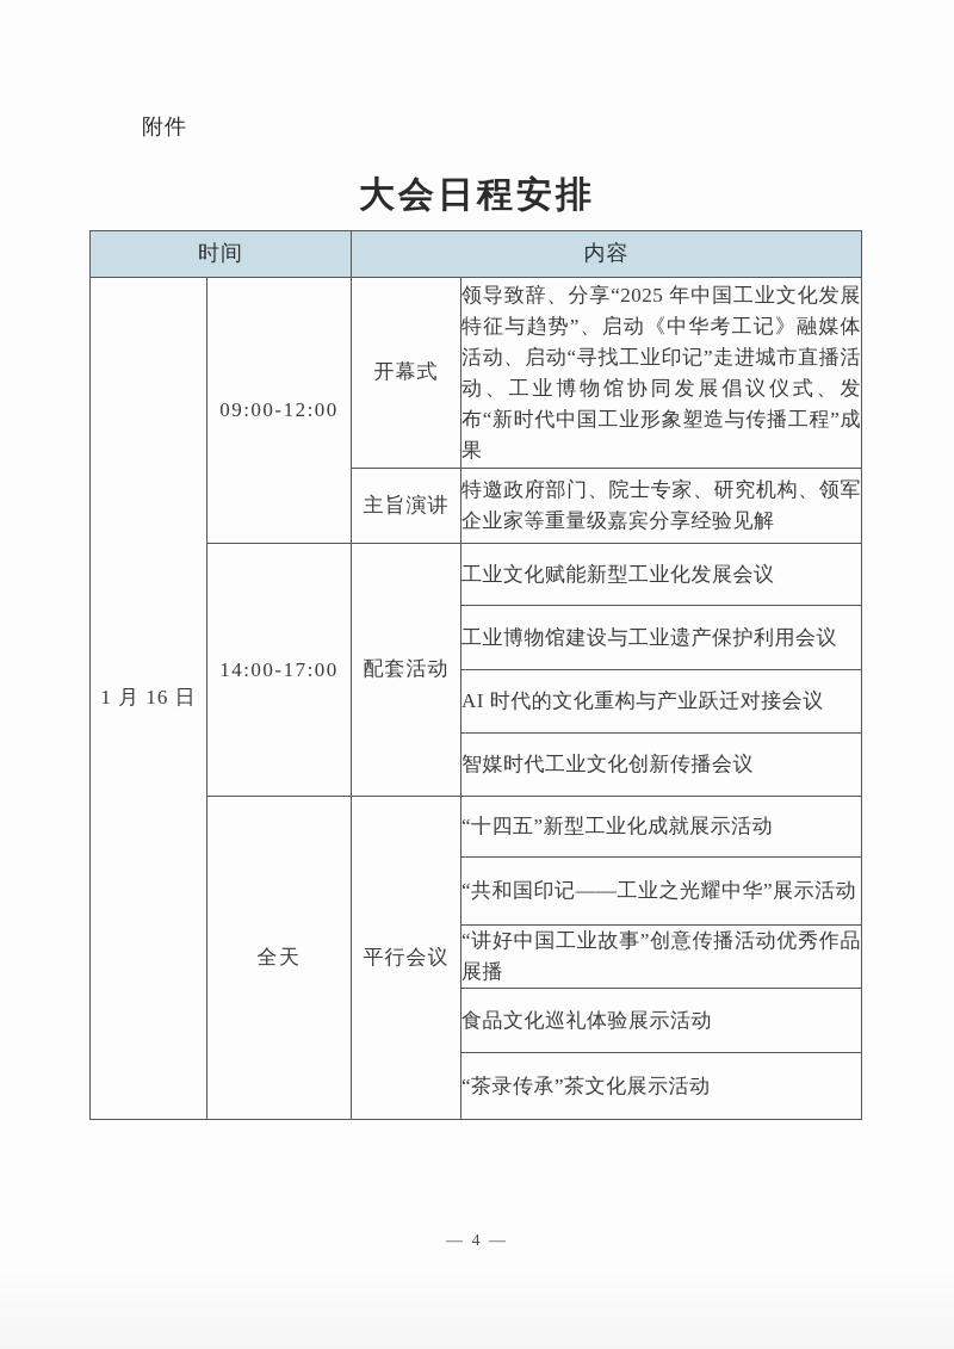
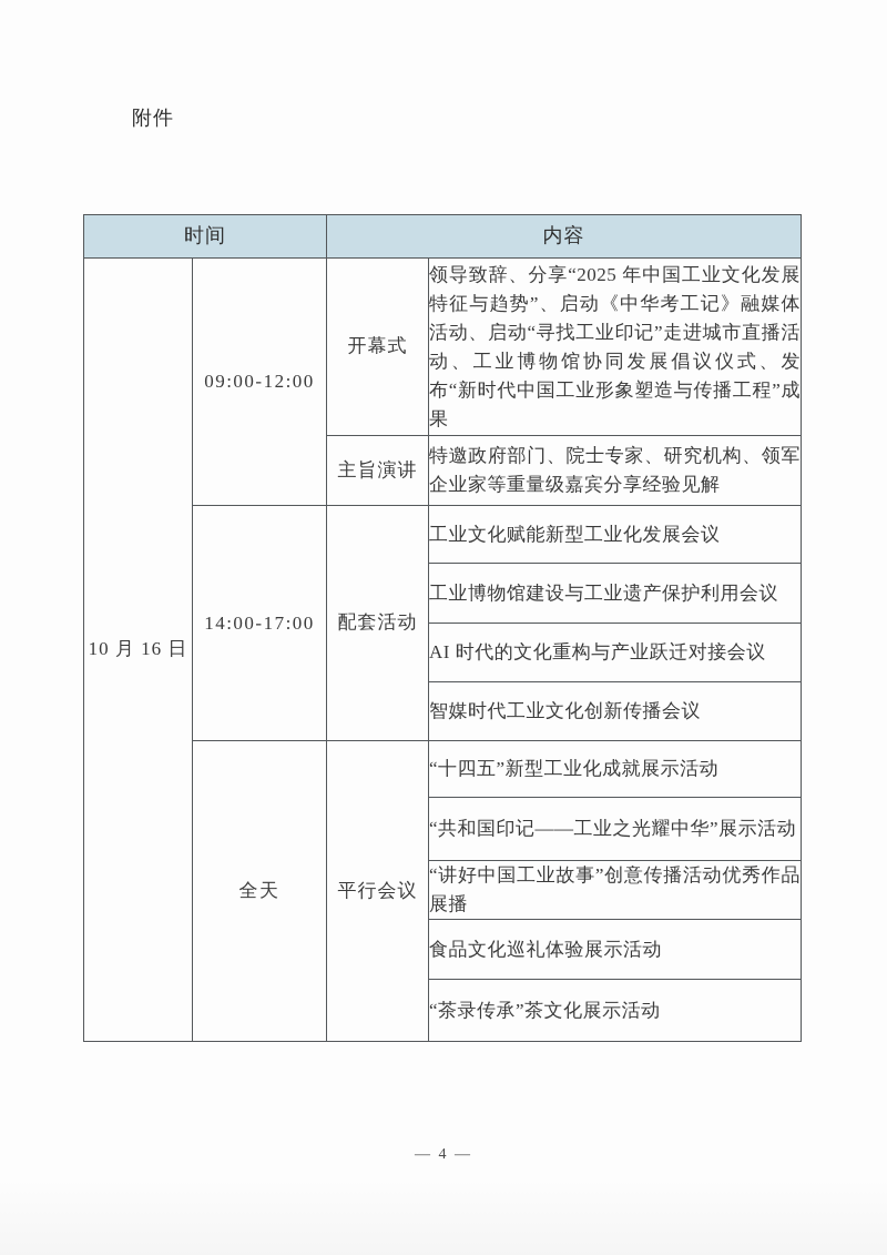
  附件
- 大会日程安排
  时间	内容
- 1 月 16 日	09:00-12:00	开幕式	领导致辞、分享“2025 年中国工业文化发展特征与趋势”、启动《中华考工记》融媒体活动、启动“寻找工业印记”走进城市直播活动、工业博物馆协同发展倡议仪式、发布“新时代中国工业形象塑造与传播工程”成果
+ 10 月 16 日	09:00-12:00	开幕式	领导致辞、分享“2025 年中国工业文化发展特征与趋势”、启动《中华考工记》融媒体活动、启动“寻找工业印记”走进城市直播活动、工业博物馆协同发展倡议仪式、发布“新时代中国工业形象塑造与传播工程”成果
  主旨演讲	特邀政府部门、院士专家、研究机构、领军企业家等重量级嘉宾分享经验见解
  14:00-17:00	配套活动	工业文化赋能新型工业化发展会议
  工业博物馆建设与工业遗产保护利用会议
  AI 时代的文化重构与产业跃迁对接会议
  智媒时代工业文化创新传播会议
  全天	平行会议	“十四五”新型工业化成就展示活动
  “共和国印记——工业之光耀中华”展示活动
  “讲好中国工业故事”创意传播活动优秀作品展播
  食品文化巡礼体验展示活动
  “茶录传承”茶文化展示活动
  — 4 —
